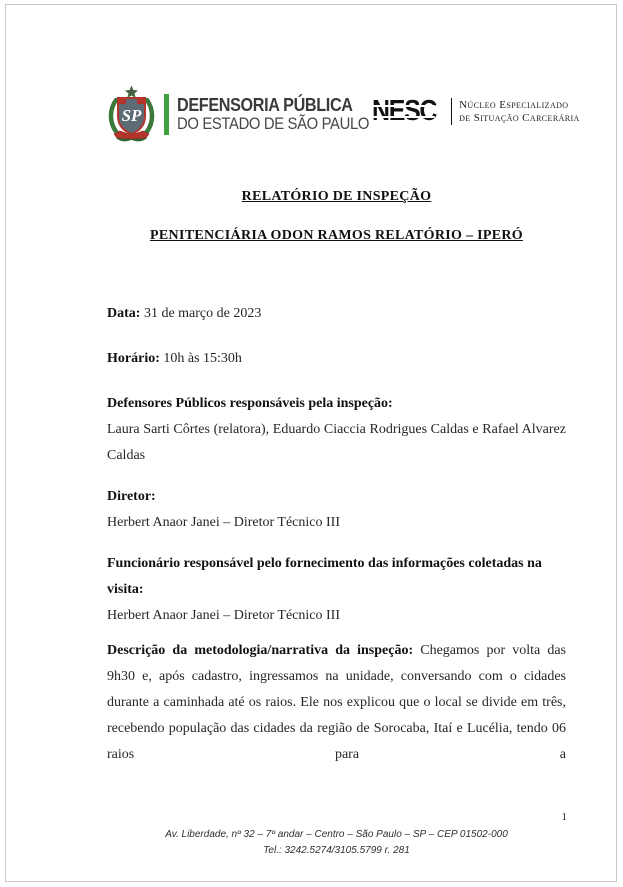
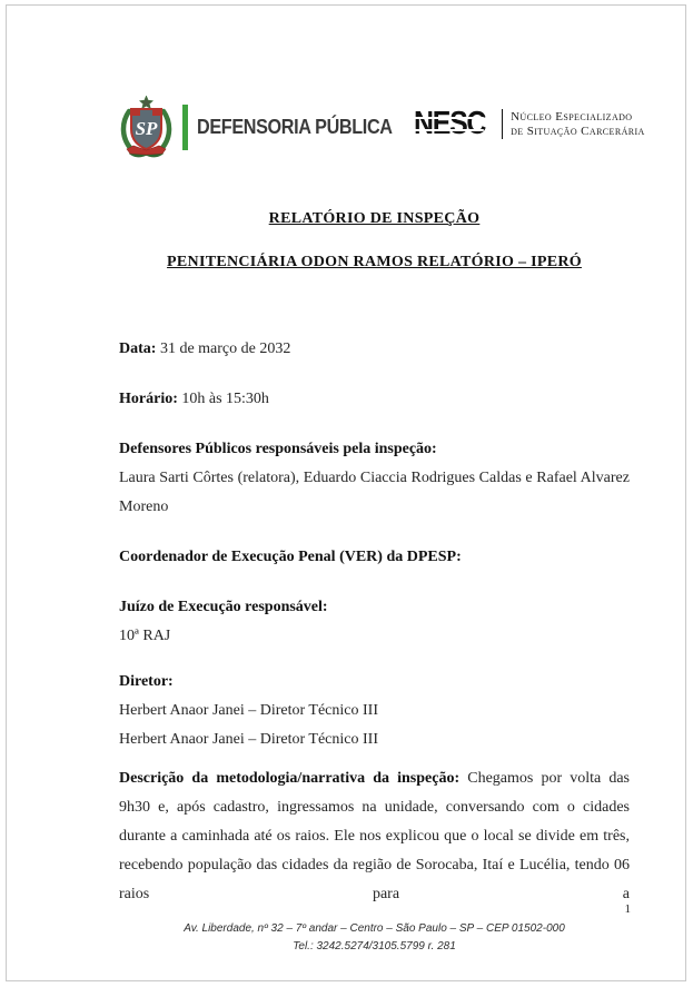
  SP
  DEFENSORIA PÚBLICA
- DO ESTADO DE SÃO PAULO
  NESC
  Núcleo Especializado
  de Situação Carcerária
  RELATÓRIO DE INSPEÇÃO
  PENITENCIÁRIA ODON RAMOS RELATÓRIO – IPERÓ
- Data: 31 de março de 2023
+ Data: 31 de março de 2032
  Horário: 10h às 15:30h
  Defensores Públicos responsáveis pela inspeção:
- Laura Sarti Côrtes (relatora), Eduardo Ciaccia Rodrigues Caldas e Rafael Alvarez Caldas
+ Laura Sarti Côrtes (relatora), Eduardo Ciaccia Rodrigues Caldas e Rafael Alvarez Moreno
+ Coordenador de Execução Penal (VER) da DPESP:
+ Juízo de Execução responsável:
+ 10ª RAJ
  Diretor:
  Herbert Anaor Janei – Diretor Técnico III
- Funcionário responsável pelo fornecimento das informações coletadas na visita:
  Herbert Anaor Janei – Diretor Técnico III
  Descrição da metodologia/narrativa da inspeção: Chegamos por volta das 9h30 e, após cadastro, ingressamos na unidade, conversando com o cidades durante a caminhada até os raios. Ele nos explicou que o local se divide em três, recebendo população das cidades da região de Sorocaba, Itaí e Lucélia, tendo 06 raios para a
  1
  Av. Liberdade, nº 32 – 7º andar – Centro – São Paulo – SP – CEP 01502-000
  Tel.: 3242.5274/3105.5799 r. 281
